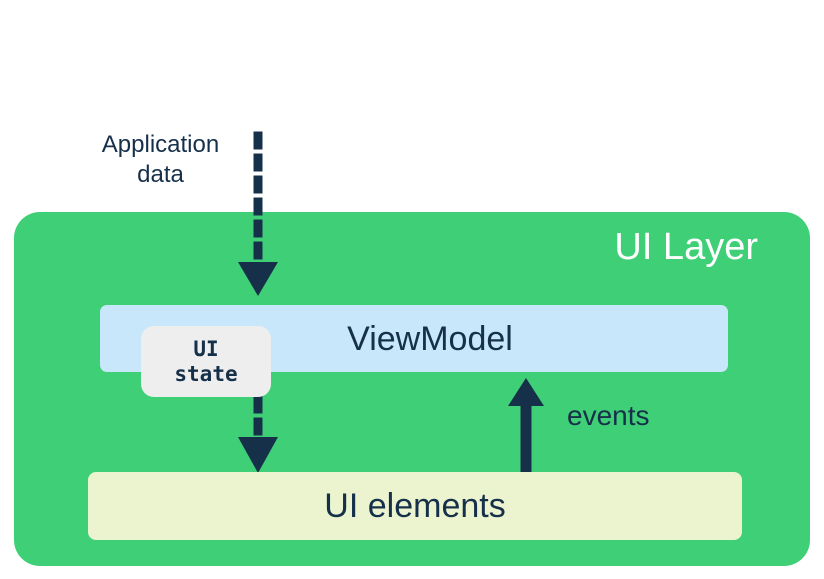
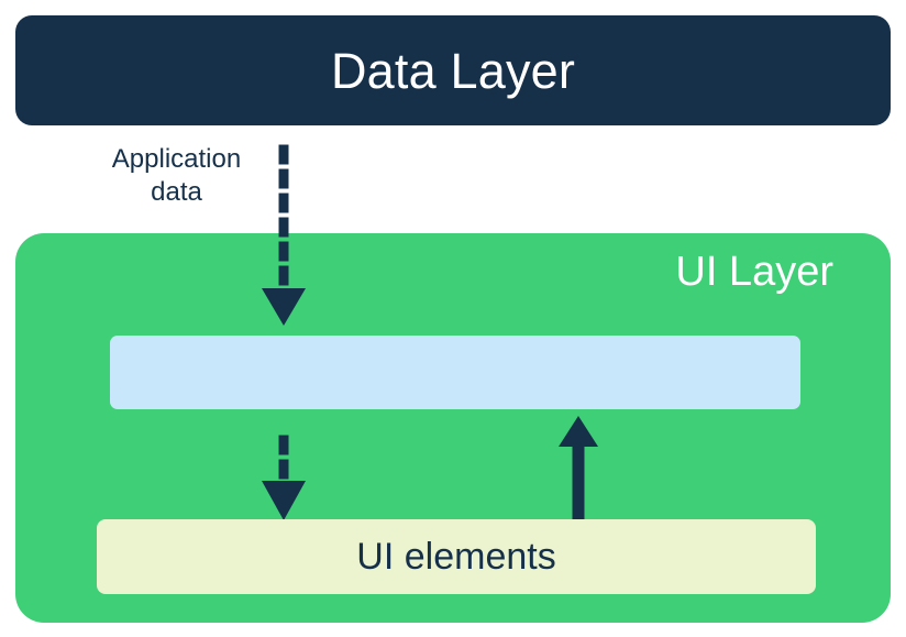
+ Data Layer
  Application
  data
  UI Layer
- ViewModel
- UI
- state
- events
  UI elements
